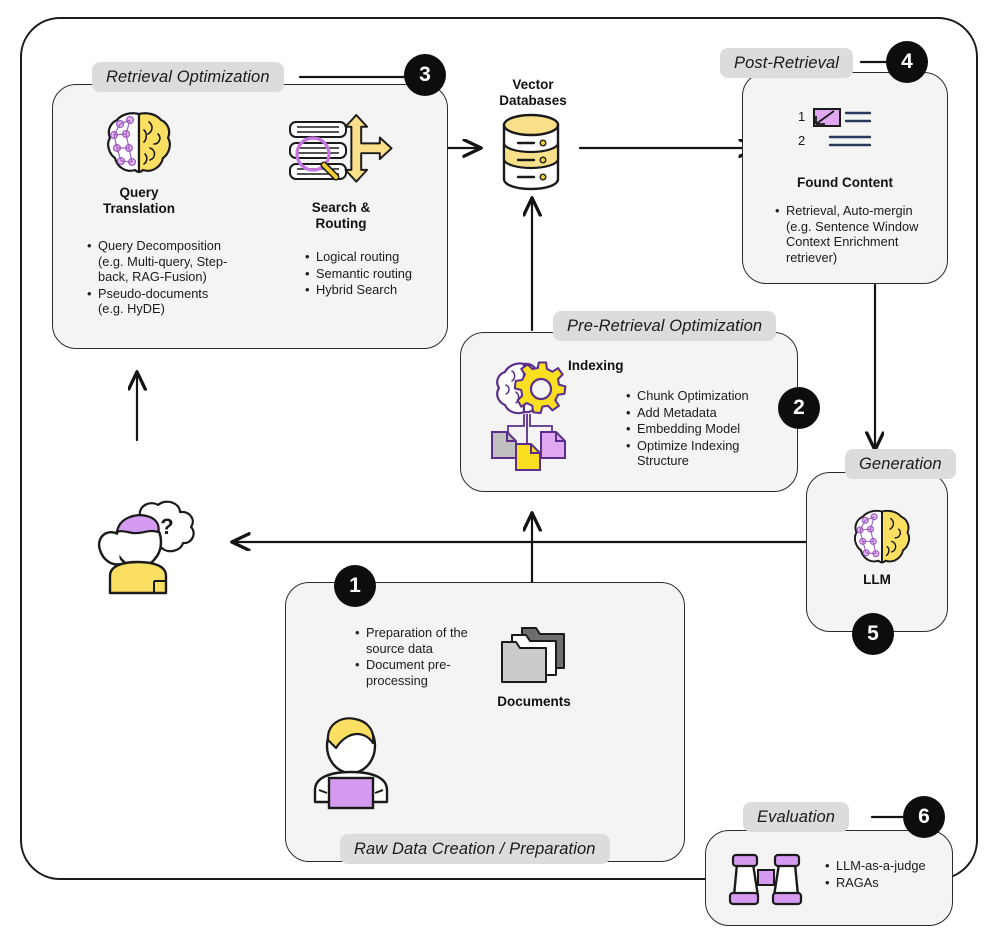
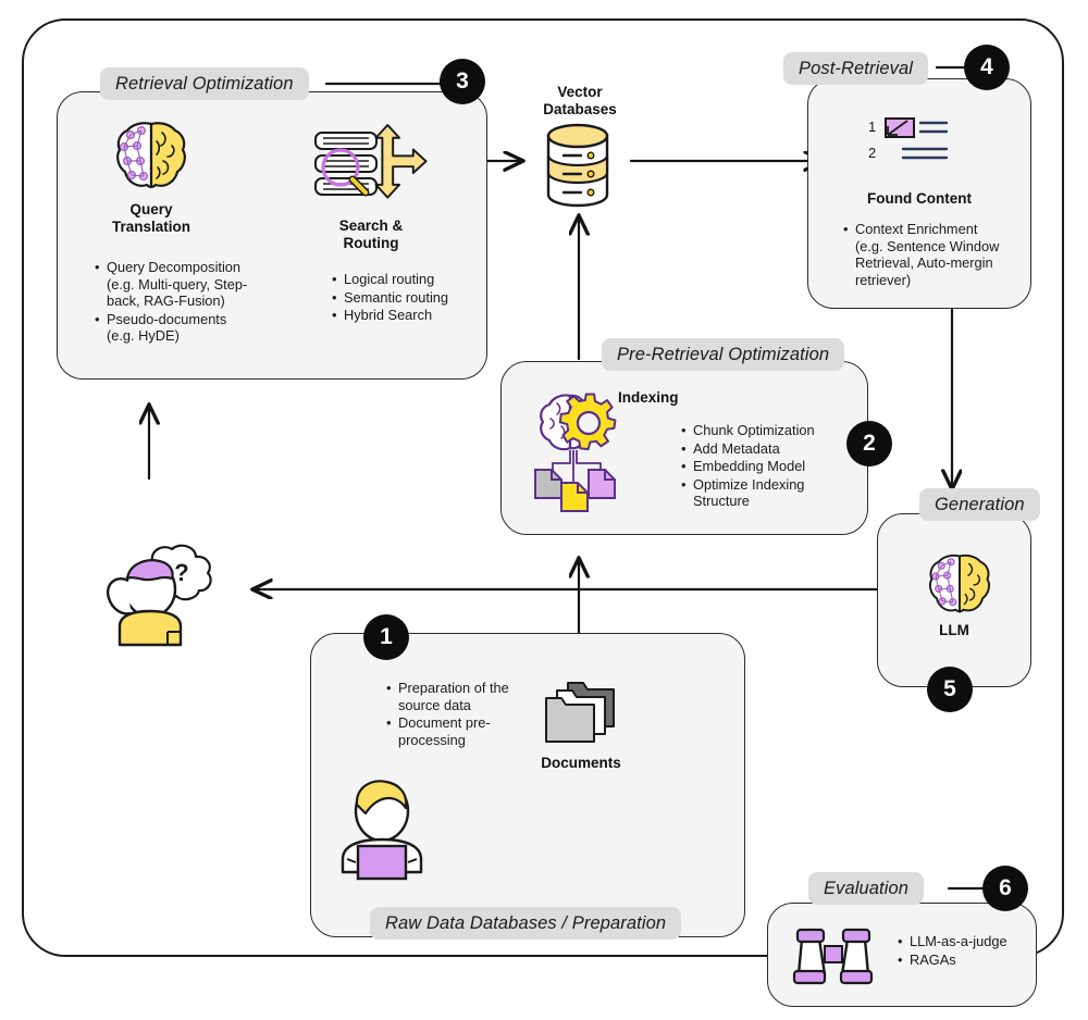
  Retrieval Optimization
  3
  Query
  Translation
  Query Decomposition
  (e.g. Multi-query, Step-
  back, RAG-Fusion)
  Pseudo-documents
  (e.g. HyDE)
  Search &
  Routing
  Logical routing
  Semantic routing
  Hybrid Search
  Vector
  Databases
  Post-Retrieval
  4
  1
  2
  Found Content
- Retrieval, Auto-mergin
+ Context Enrichment
  (e.g. Sentence Window
- Context Enrichment
+ Retrieval, Auto-mergin
  retriever)
  Pre-Retrieval Optimization
  2
  Indexing
  Chunk Optimization
  Add Metadata
  Embedding Model
  Optimize Indexing
  Structure
  Generation
  5
  LLM
  ?
  1
- Raw Data Creation / Preparation
+ Raw Data Databases / Preparation
  Preparation of the
  source data
  Document pre-
  processing
  Documents
  Evaluation
  6
  LLM-as-a-judge
  RAGAs
